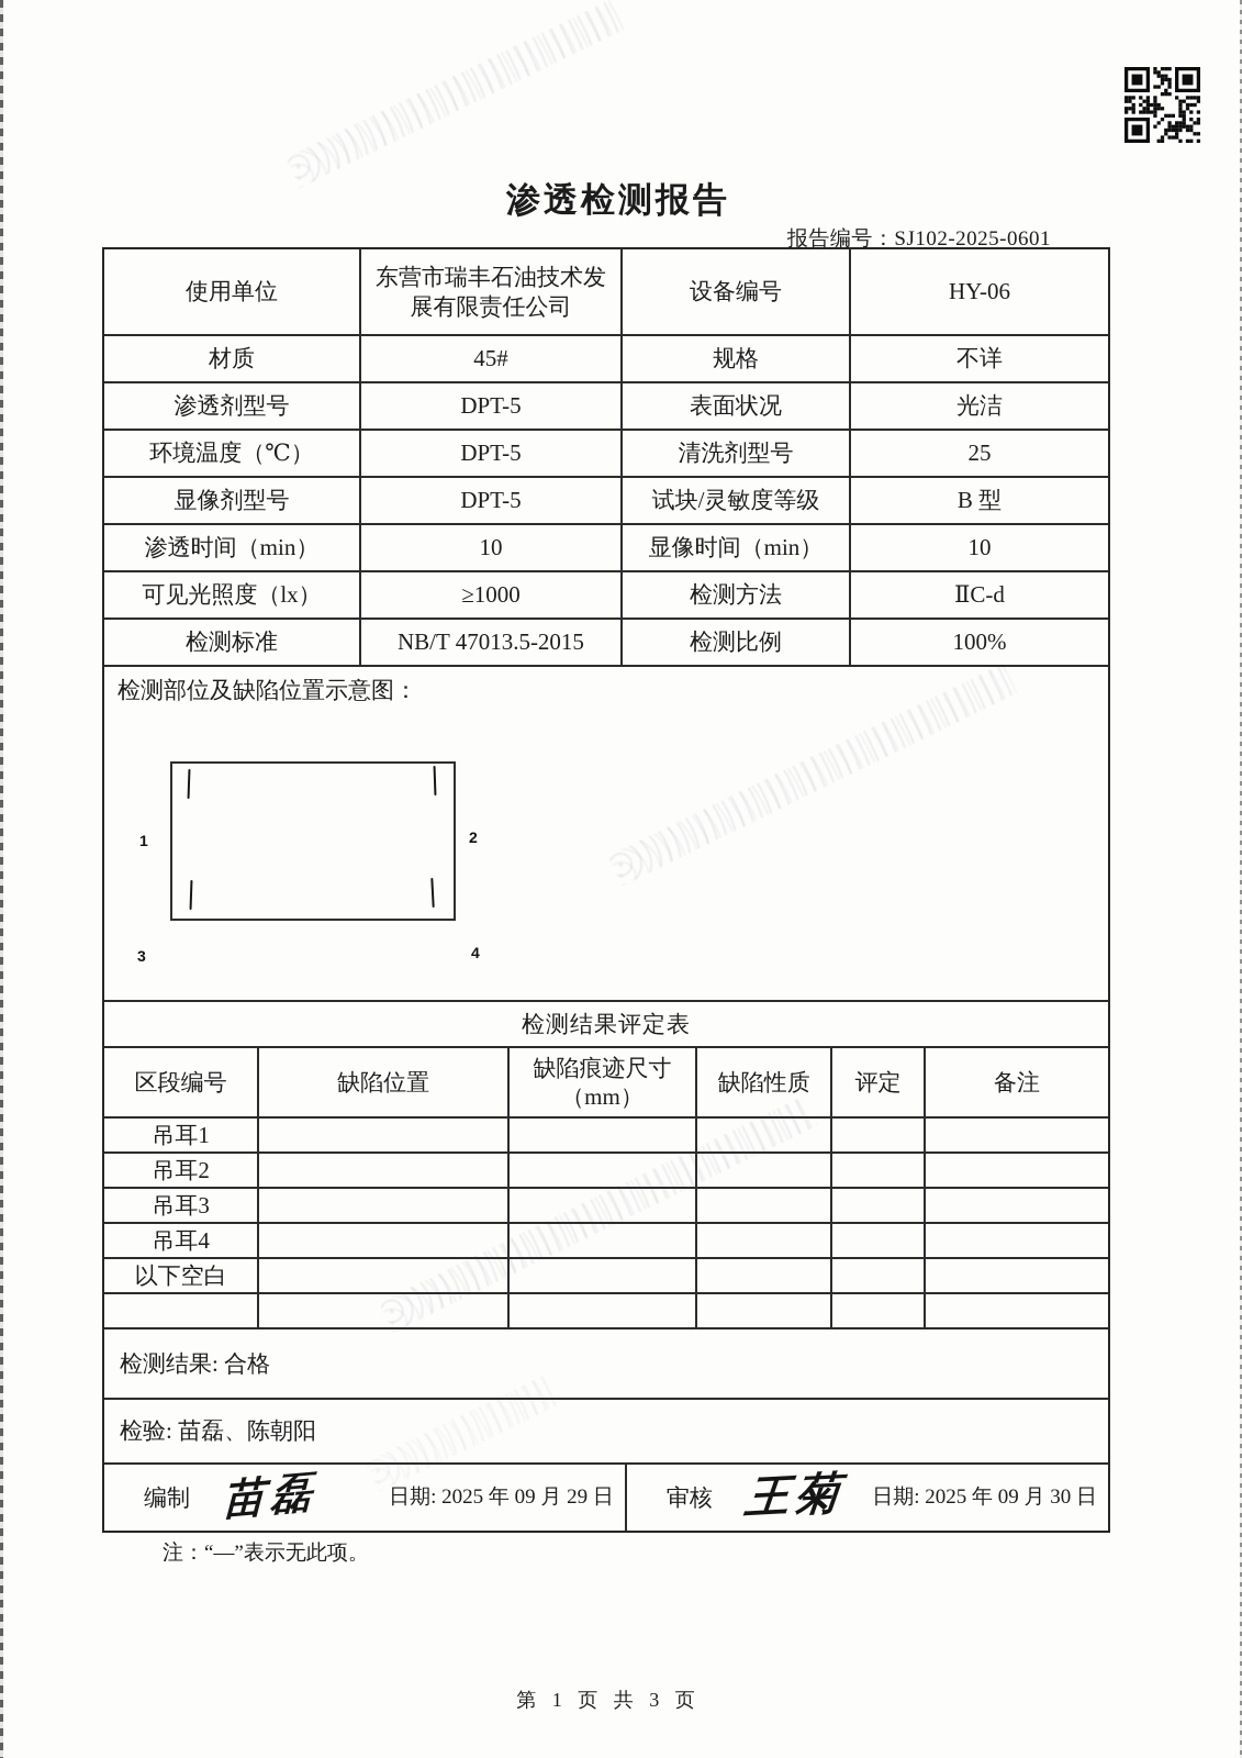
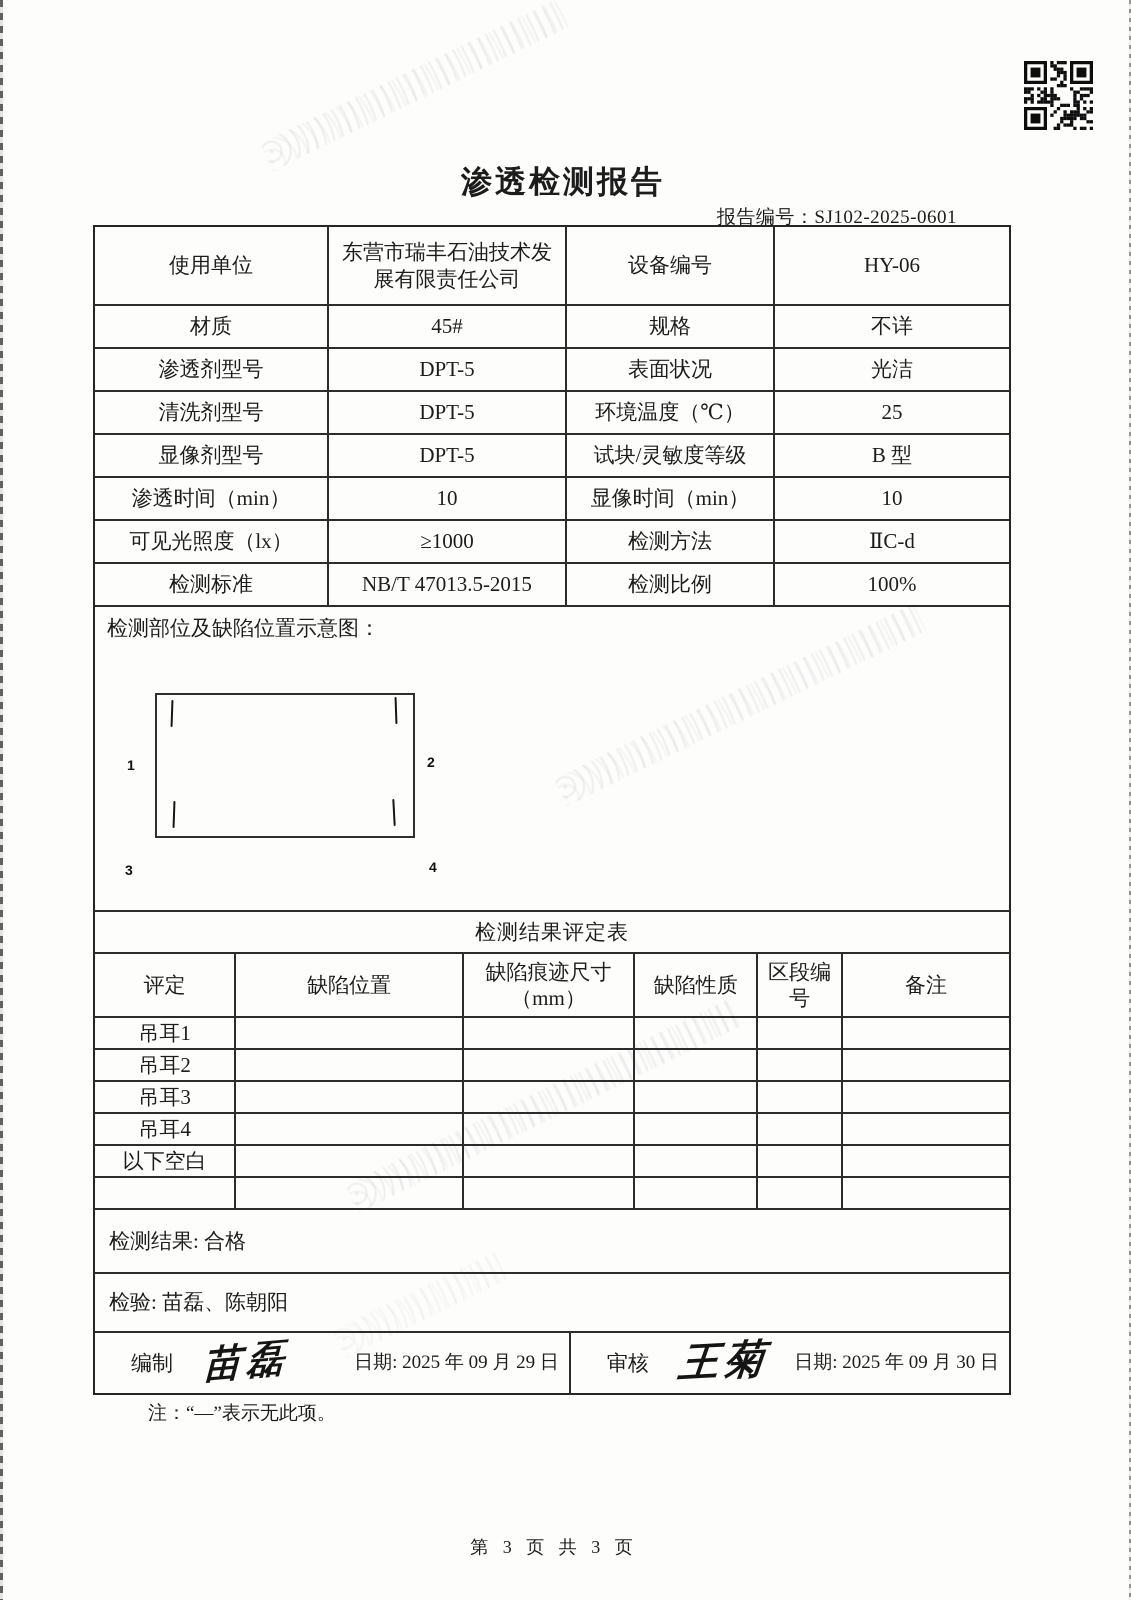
  渗透检测报告
  报告编号：SJ102-2025-0601
  使用单位
  东营市瑞丰石油技术发展有限责任公司
  设备编号
  HY-06
  材质
  45#
  规格
  不详
  渗透剂型号
  DPT-5
  表面状况
  光洁
- 环境温度（℃）
+ 清洗剂型号
  DPT-5
- 清洗剂型号
+ 环境温度（℃）
  25
  显像剂型号
  DPT-5
  试块/灵敏度等级
  B 型
  渗透时间（min）
  10
  显像时间（min）
  10
  可见光照度（lx）
  ≥1000
  检测方法
  ⅡC-d
  检测标准
  NB/T 47013.5-2015
  检测比例
  100%
  检测部位及缺陷位置示意图：
  1
  2
  3
  4
  检测结果评定表
- 区段编号
+ 评定
  缺陷位置
  缺陷痕迹尺寸
  （mm）
  缺陷性质
- 评定
+ 区段编号
  备注
  吊耳1
  吊耳2
  吊耳3
  吊耳4
  以下空白
  检测结果:
  合格
  检验:
  苗磊、陈朝阳
  编制
  日期: 2025 年 09 月 29 日
  审核
  日期: 2025 年 09 月 30 日
  注：“—”表示无此项。
- 第 1 页 共 3 页
+ 第 3 页 共 3 页
